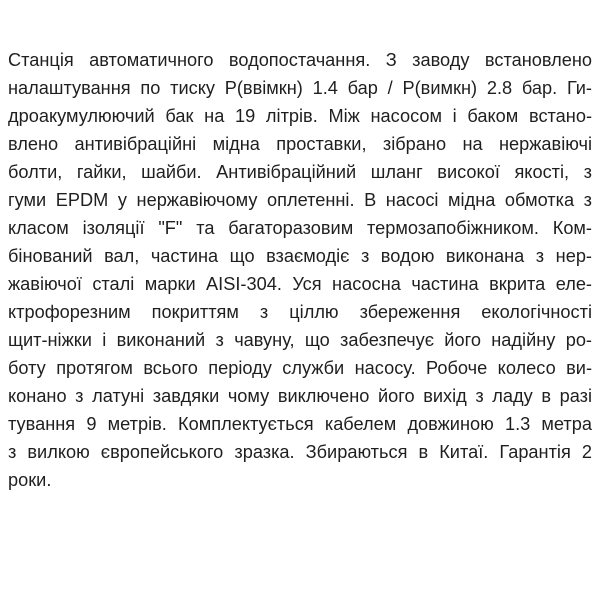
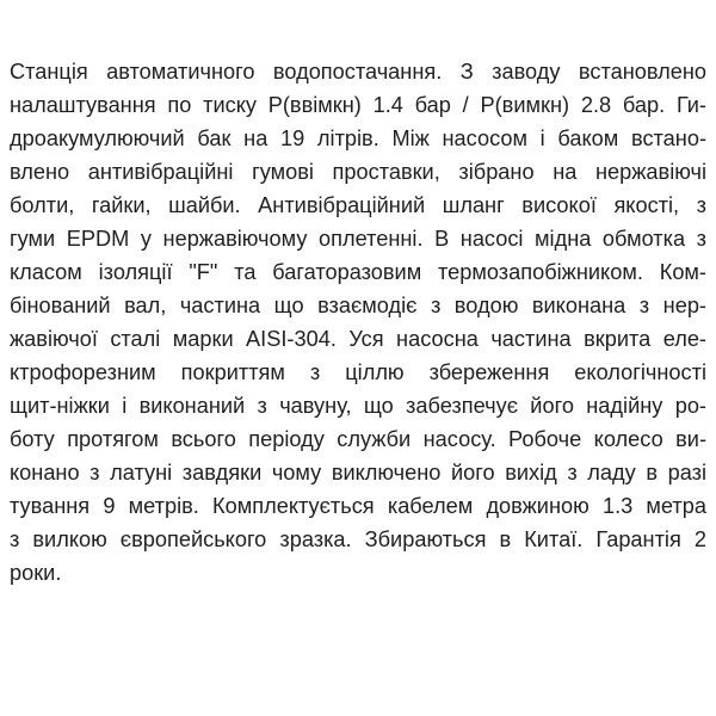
  Станція автоматичного водопостачання. З заводу встановлено
  налаштування по тиску Р(ввімкн) 1.4 бар / Р(вимкн) 2.8 бар. Ги-
  дроакумулюючий бак на 19 літрів. Між насосом і баком встано-
- влено антивібраційні мідна проставки, зібрано на нержавіючі
+ влено антивібраційні гумові проставки, зібрано на нержавіючі
  болти, гайки, шайби. Антивібраційний шланг високої якості, з
  гуми EPDM у нержавіючому оплетенні. В насосі мідна обмотка з
  класом ізоляції "F" та багаторазовим термозапобіжником. Ком-
  бінований вал, частина що взаємодіє з водою виконана з нер-
  жавіючої сталі марки AISI-304. Уся насосна частина вкрита еле-
  ктрофорезним покриттям з ціллю збереження екологічності
  щит-ніжки і виконаний з чавуну, що забезпечує його надійну ро-
  боту протягом всього періоду служби насосу. Робоче колесо ви-
  конано з латуні завдяки чому виключено його вихід з ладу в разі
  тування 9 метрів. Комплектується кабелем довжиною 1.3 метра
  з вилкою європейського зразка. Збираються в Китаї. Гарантія 2
  роки.
